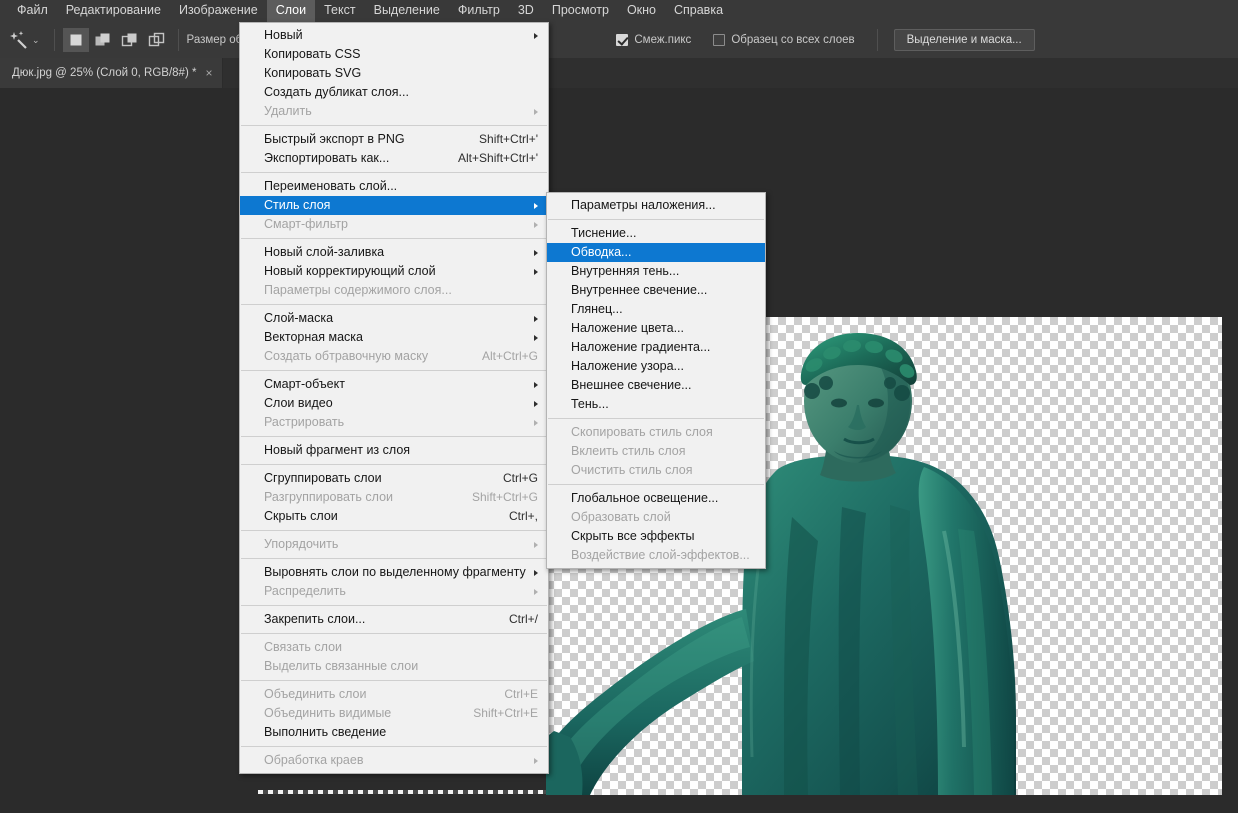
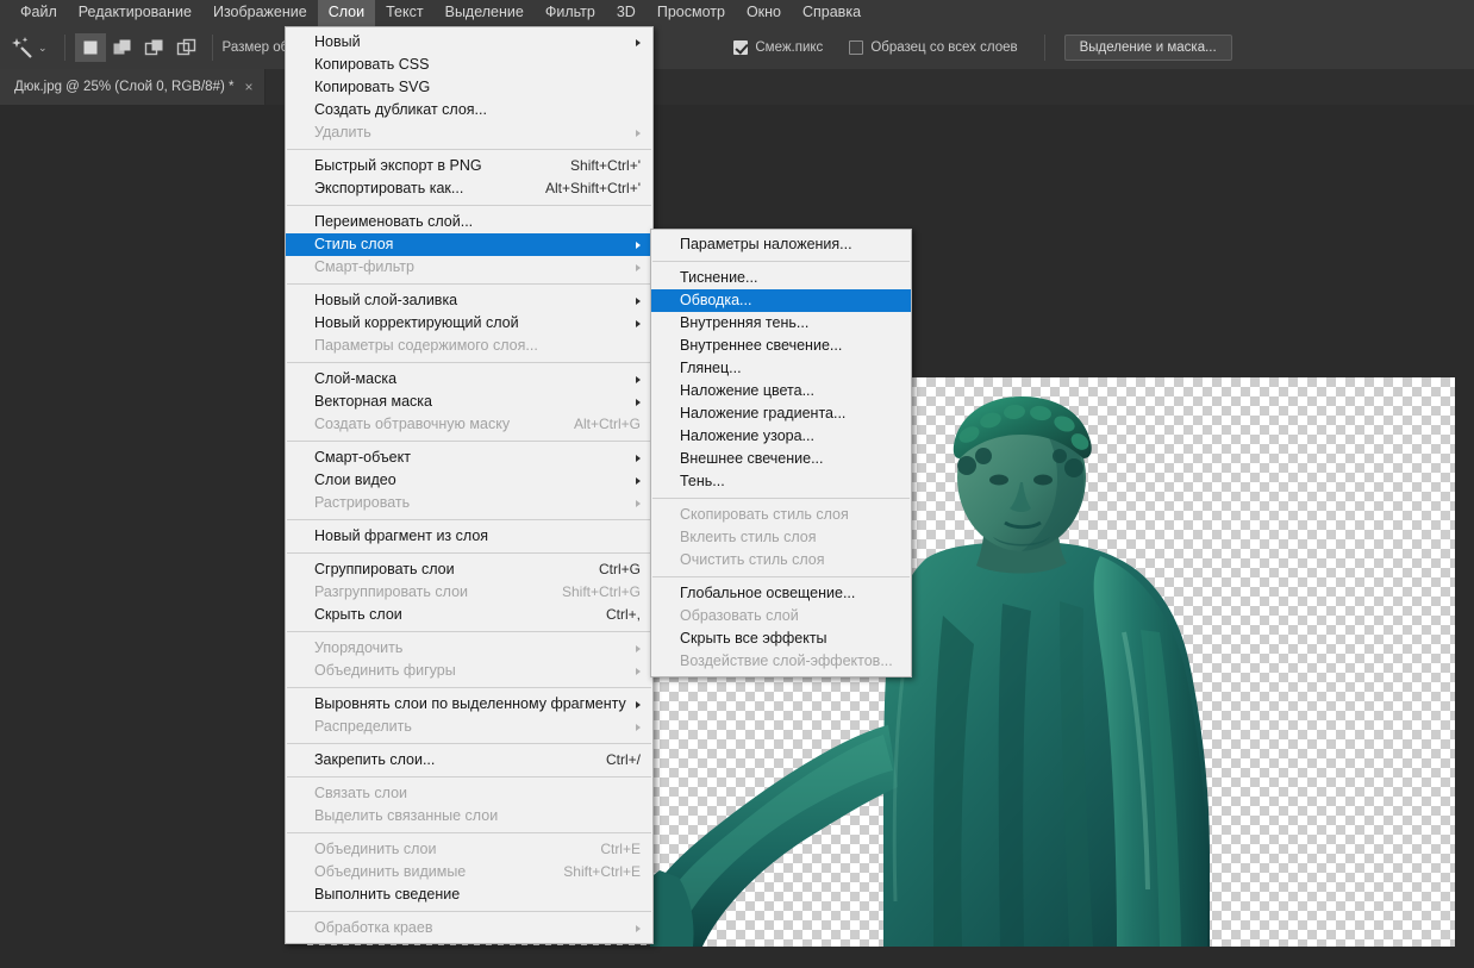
  Файл
  Редактирование
  Изображение
  Слои
  Текст
  Выделение
  Фильтр
  3D
  Просмотр
  Окно
  Справка
  ⌄
  Смеж.пикс
  Образец со всех слоев
  Выделение и маска...
  Дюк.jpg @ 25% (Слой 0, RGB/8#) *
  ×
  Новый
  Копировать CSS
  Копировать SVG
  Создать дубликат слоя...
  Удалить
  Быстрый экспорт в PNG
  Shift+Ctrl+'
  Экспортировать как...
  Alt+Shift+Ctrl+'
  Переименовать слой...
  Стиль слоя
  Смарт-фильтр
  Новый слой-заливка
  Новый корректирующий слой
  Параметры содержимого слоя...
  Слой-маска
  Векторная маска
  Создать обтравочную маску
  Alt+Ctrl+G
  Смарт-объект
  Слои видео
  Растрировать
  Новый фрагмент из слоя
  Сгруппировать слои
  Ctrl+G
  Разгруппировать слои
  Shift+Ctrl+G
  Скрыть слои
  Ctrl+,
  Упорядочить
+ Объединить фигуры
  Выровнять слои по выделенному фрагменту
  Распределить
  Закрепить слои...
  Ctrl+/
  Связать слои
  Выделить связанные слои
  Объединить слои
  Ctrl+E
  Объединить видимые
  Shift+Ctrl+E
  Выполнить сведение
  Обработка краев
  Параметры наложения...
  Тиснение...
  Обводка...
  Внутренняя тень...
  Внутреннее свечение...
  Глянец...
  Наложение цвета...
  Наложение градиента...
  Наложение узора...
  Внешнее свечение...
  Тень...
  Скопировать стиль слоя
  Вклеить стиль слоя
  Очистить стиль слоя
  Глобальное освещение...
  Образовать слой
  Скрыть все эффекты
  Воздействие слой-эффектов...
